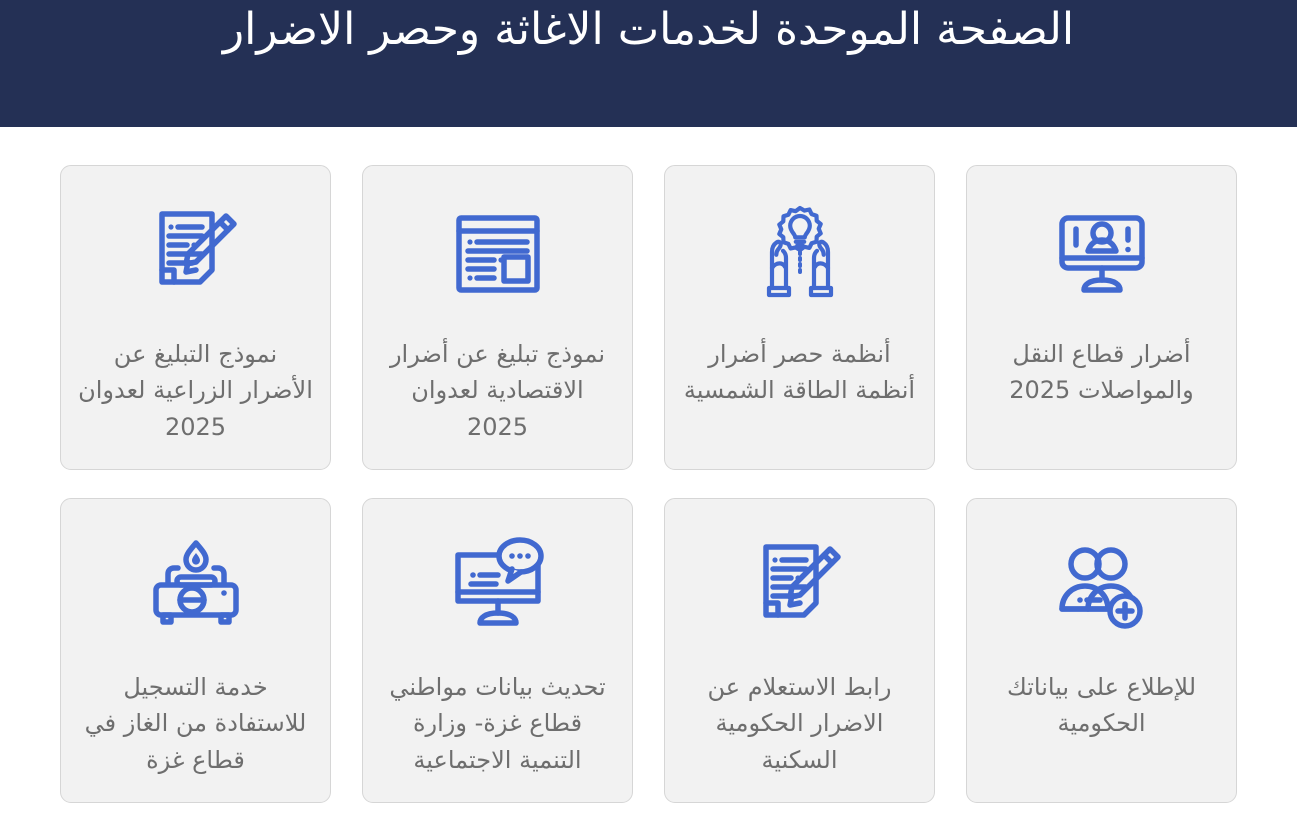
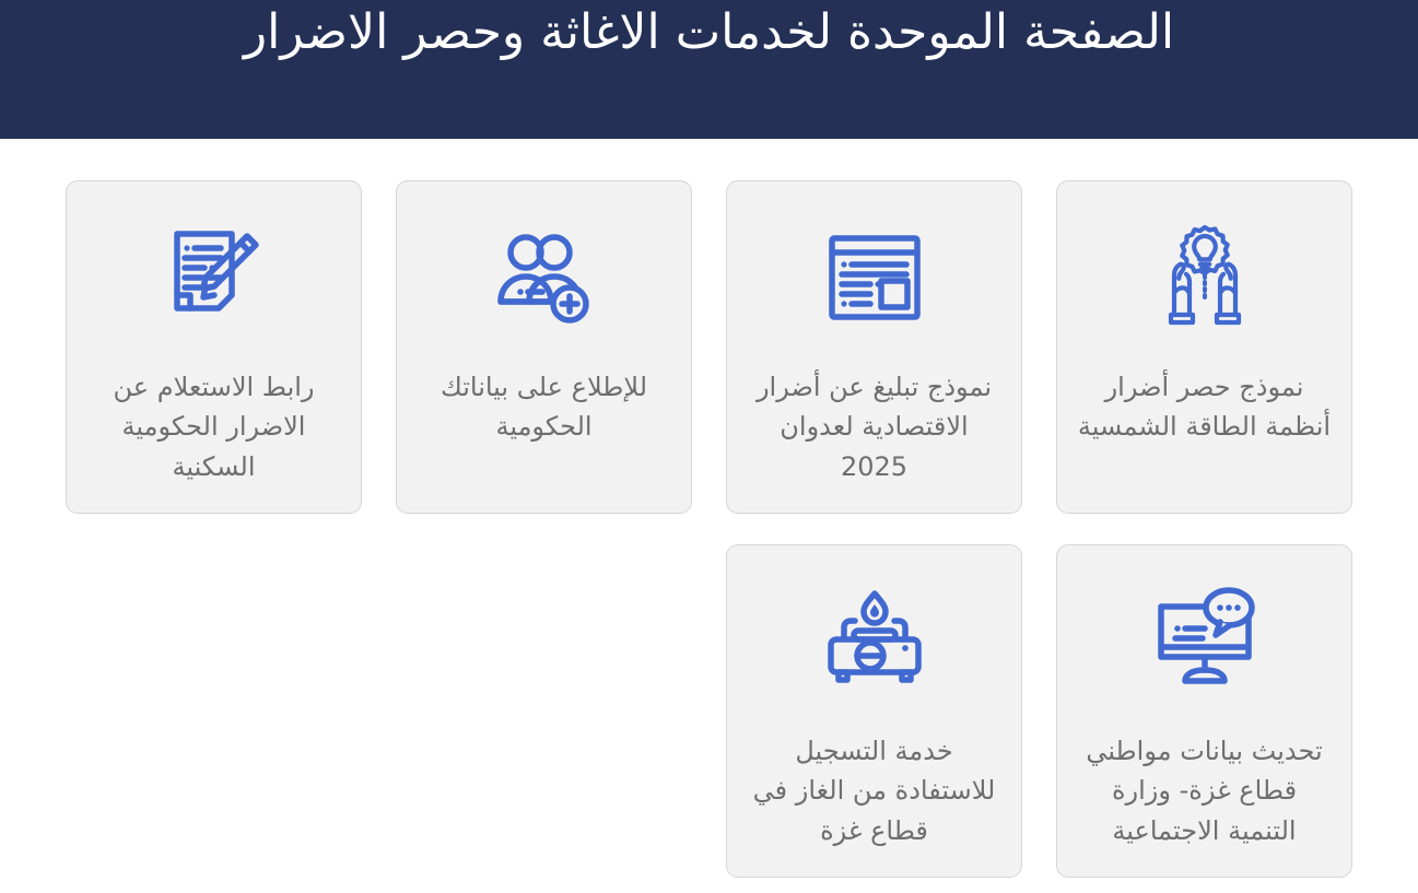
  الصفحة الموحدة لخدمات الاغاثة وحصر الاضرار
- أضرار قطاع النقل والمواصلات 2025
- أنظمة حصر أضرار أنظمة الطاقة الشمسية
+ نموذج حصر أضرار أنظمة الطاقة الشمسية
  نموذج تبليغ عن أضرار الاقتصادية لعدوان 2025
- نموذج التبليغ عن الأضرار الزراعية لعدوان 2025
  للإطلاع على بياناتك الحكومية
  رابط الاستعلام عن الاضرار الحكومية السكنية
  تحديث بيانات مواطني قطاع غزة- وزارة التنمية الاجتماعية
  خدمة التسجيل للاستفادة من الغاز في قطاع غزة
